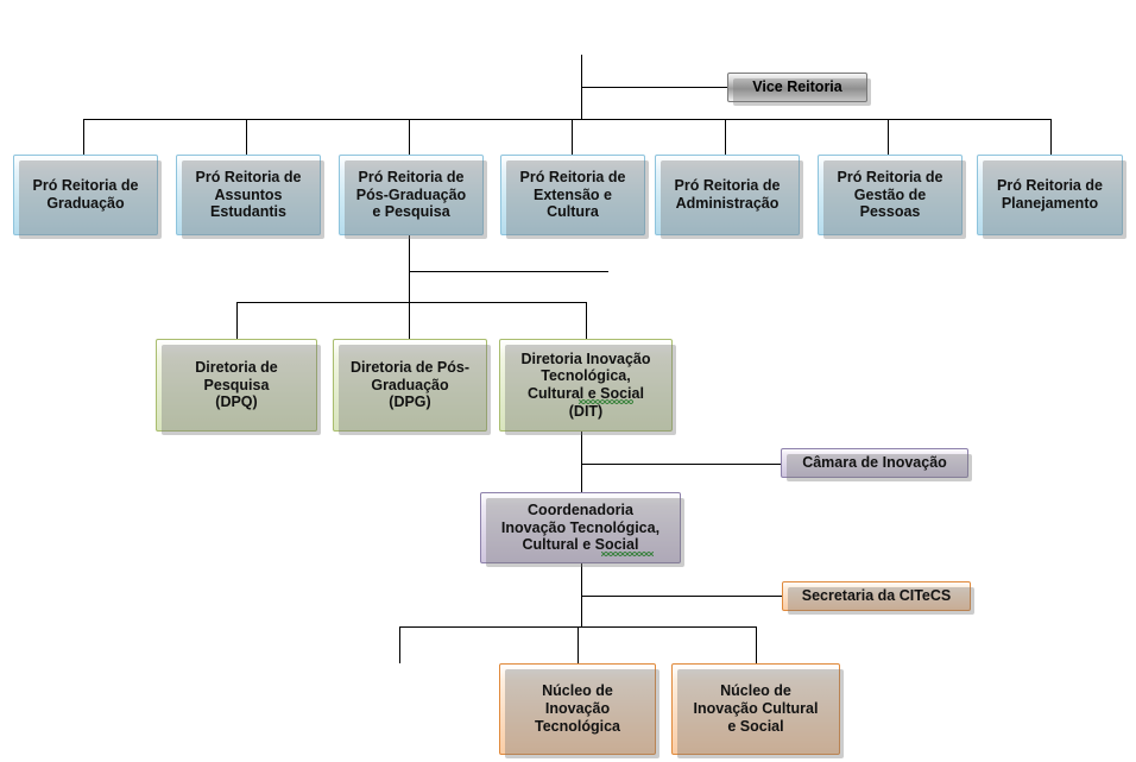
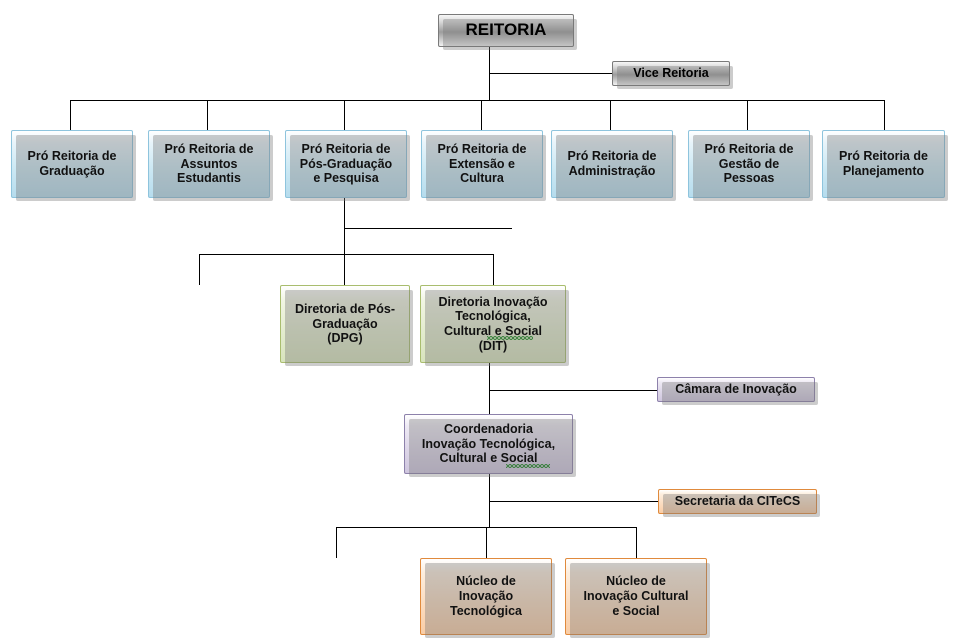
+ REITORIA
  Vice Reitoria
  Pró Reitoria de
  Graduação
  Pró Reitoria de
  Assuntos
  Estudantis
  Pró Reitoria de
  Pós-Graduação
  e Pesquisa
  Pró Reitoria de
  Extensão e
  Cultura
  Pró Reitoria de
  Administração
  Pró Reitoria de
  Gestão de
  Pessoas
  Pró Reitoria de
  Planejamento
- Diretoria de
- Pesquisa
- (DPQ)
  Diretoria de Pós-
  Graduação
  (DPG)
  Diretoria Inovação
  Tecnológica,
  Cultural e Social
  (DIT)
  Câmara de Inovação
  Coordenadoria
  Inovação Tecnológica,
  Cultural e Social
  Secretaria da CITeCS
  Núcleo de
  Inovação
  Tecnológica
  Núcleo de
  Inovação Cultural
  e Social
